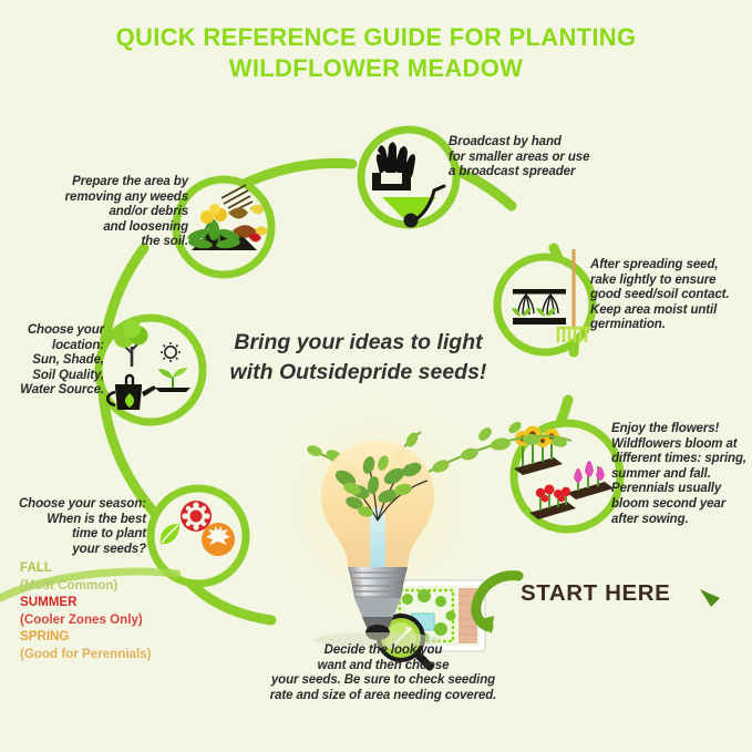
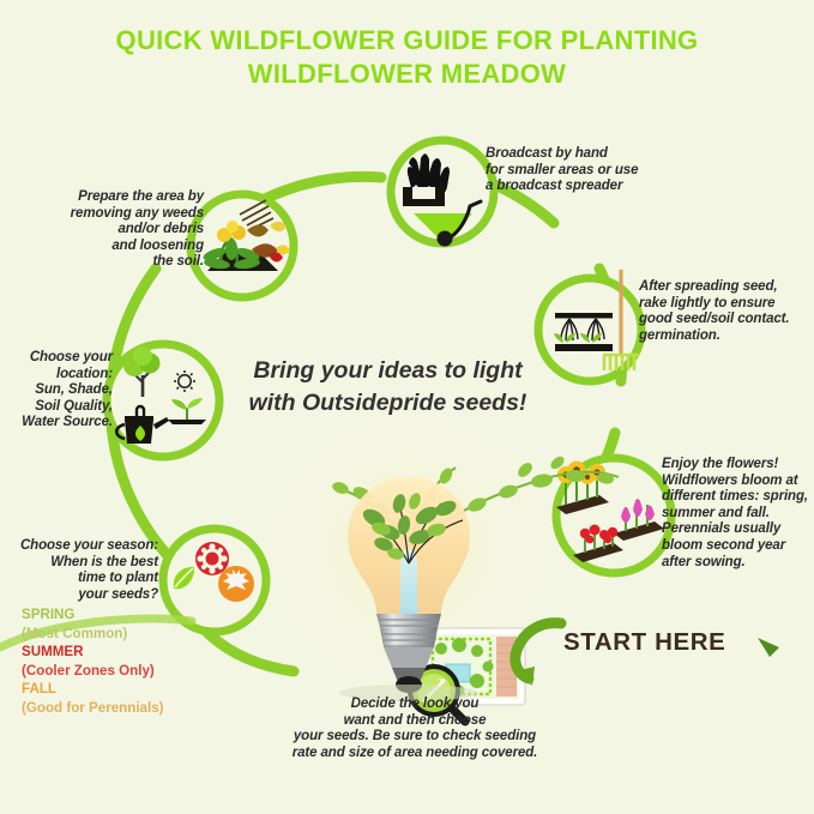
- QUICK REFERENCE GUIDE FOR PLANTING
+ QUICK WILDFLOWER GUIDE FOR PLANTING
  WILDFLOWER MEADOW
  Bring your ideas to light
  with Outsidepride seeds!
  Prepare the area by
  removing any weeds
  and/or debris
  and loosening
  the soil.
  Broadcast by hand
  for smaller areas or use
  a broadcast spreader
  After spreading seed,
  rake lightly to ensure
  good seed/soil contact.
- Keep area moist until
  germination.
  Enjoy the flowers!
  Wildflowers bloom at
  different times: spring,
  summer and fall.
  Perennials usually
  bloom second year
  after sowing.
  Decide the look you
  want and then choose
  your seeds. Be sure to check seeding
  rate and size of area needing covered.
  Choose your season:
  When is the best
  time to plant
  your seeds?
  Choose your
  location:
  Sun, Shade,
  Soil Quality,
  Water Source.
- FALL
+ SPRING
  (Most Common)
  SUMMER
  (Cooler Zones Only)
- SPRING
+ FALL
  (Good for Perennials)
  START HERE
